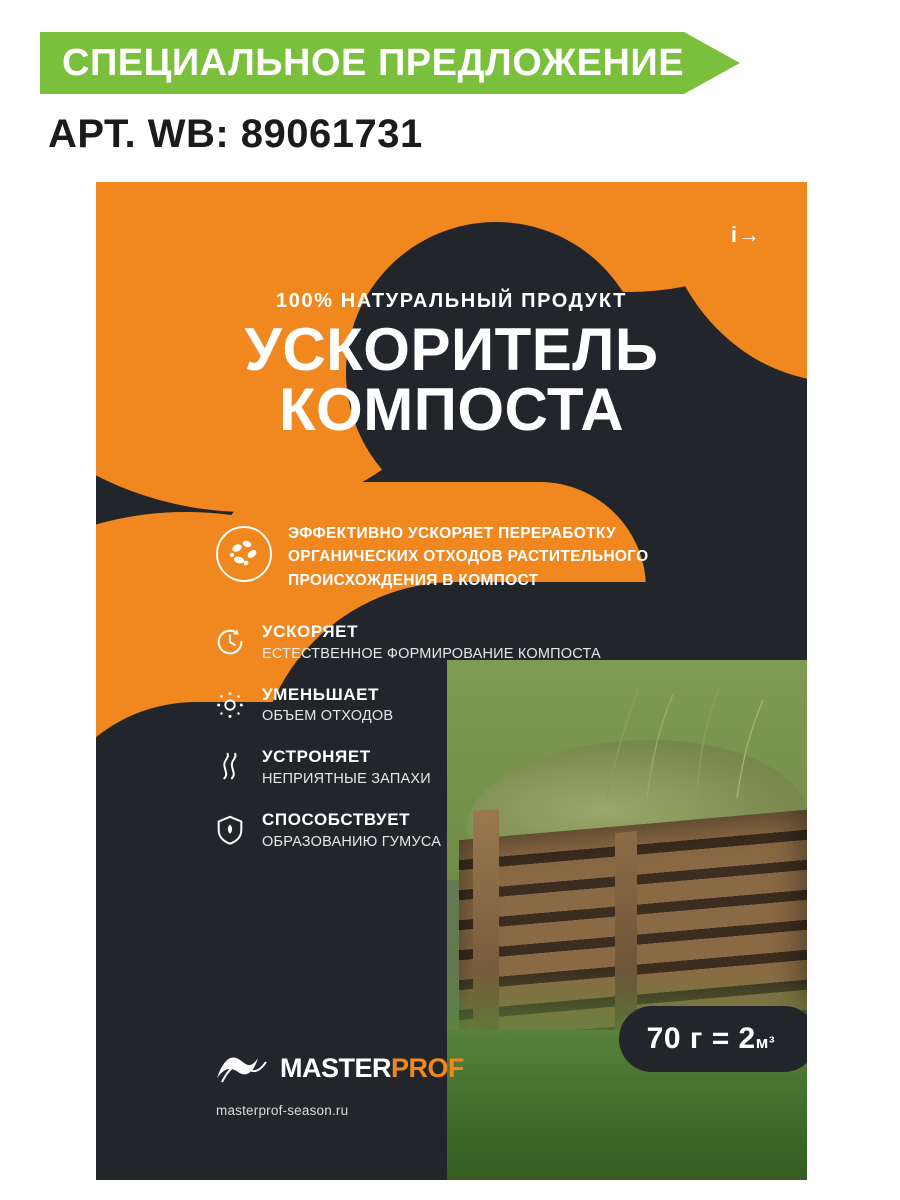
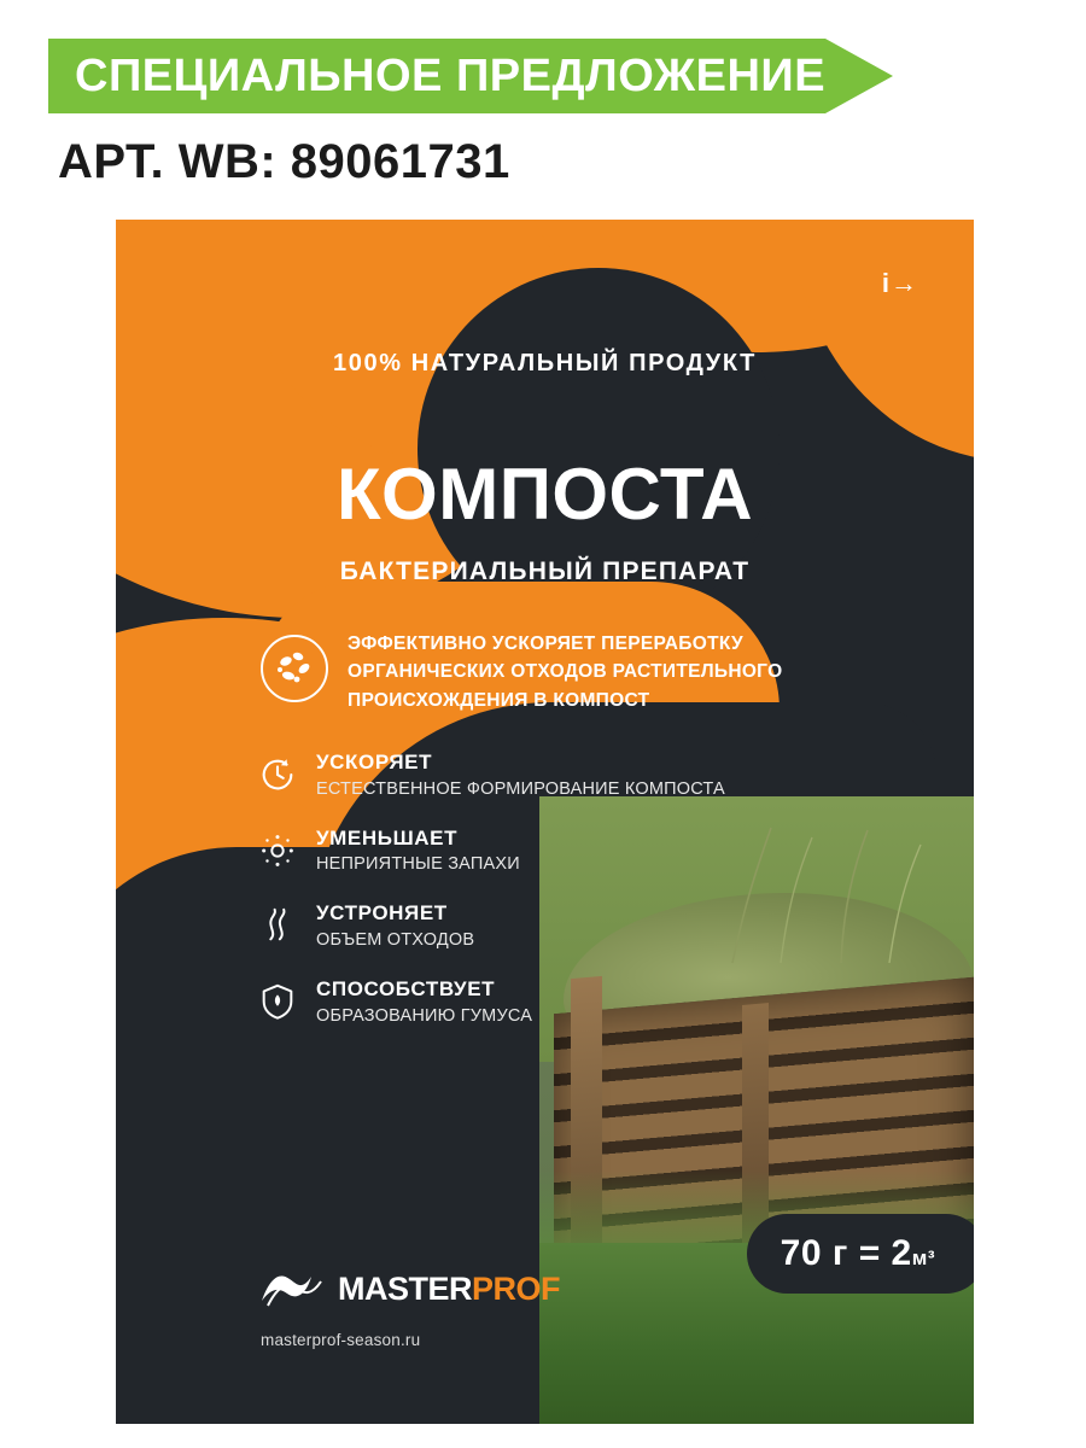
  СПЕЦИАЛЬНОЕ ПРЕДЛОЖЕНИЕ
  АРТ. WB: 89061731
  i→
  100% НАТУРАЛЬНЫЙ ПРОДУКТ
- УСКОРИТЕЛЬ
  КОМПОСТА
+ БАКТЕРИАЛЬНЫЙ ПРЕПАРАТ
  ЭФФЕКТИВНО УСКОРЯЕТ ПЕРЕРАБОТКУ ОРГАНИЧЕСКИХ ОТХОДОВ РАСТИТЕЛЬНОГО ПРОИСХОЖДЕНИЯ В КОМПОСТ
  УСКОРЯЕТ
  ЕСТЕСТВЕННОЕ ФОРМИРОВАНИЕ КОМПОСТА
  УМЕНЬШАЕТ
- ОБЪЕМ ОТХОДОВ
+ НЕПРИЯТНЫЕ ЗАПАХИ
  УСТРОНЯЕТ
- НЕПРИЯТНЫЕ ЗАПАХИ
+ ОБЪЕМ ОТХОДОВ
  СПОСОБСТВУЕТ
  ОБРАЗОВАНИЮ ГУМУСА
  70 г = 2м³
  MASTERPROF
  masterprof-season.ru
